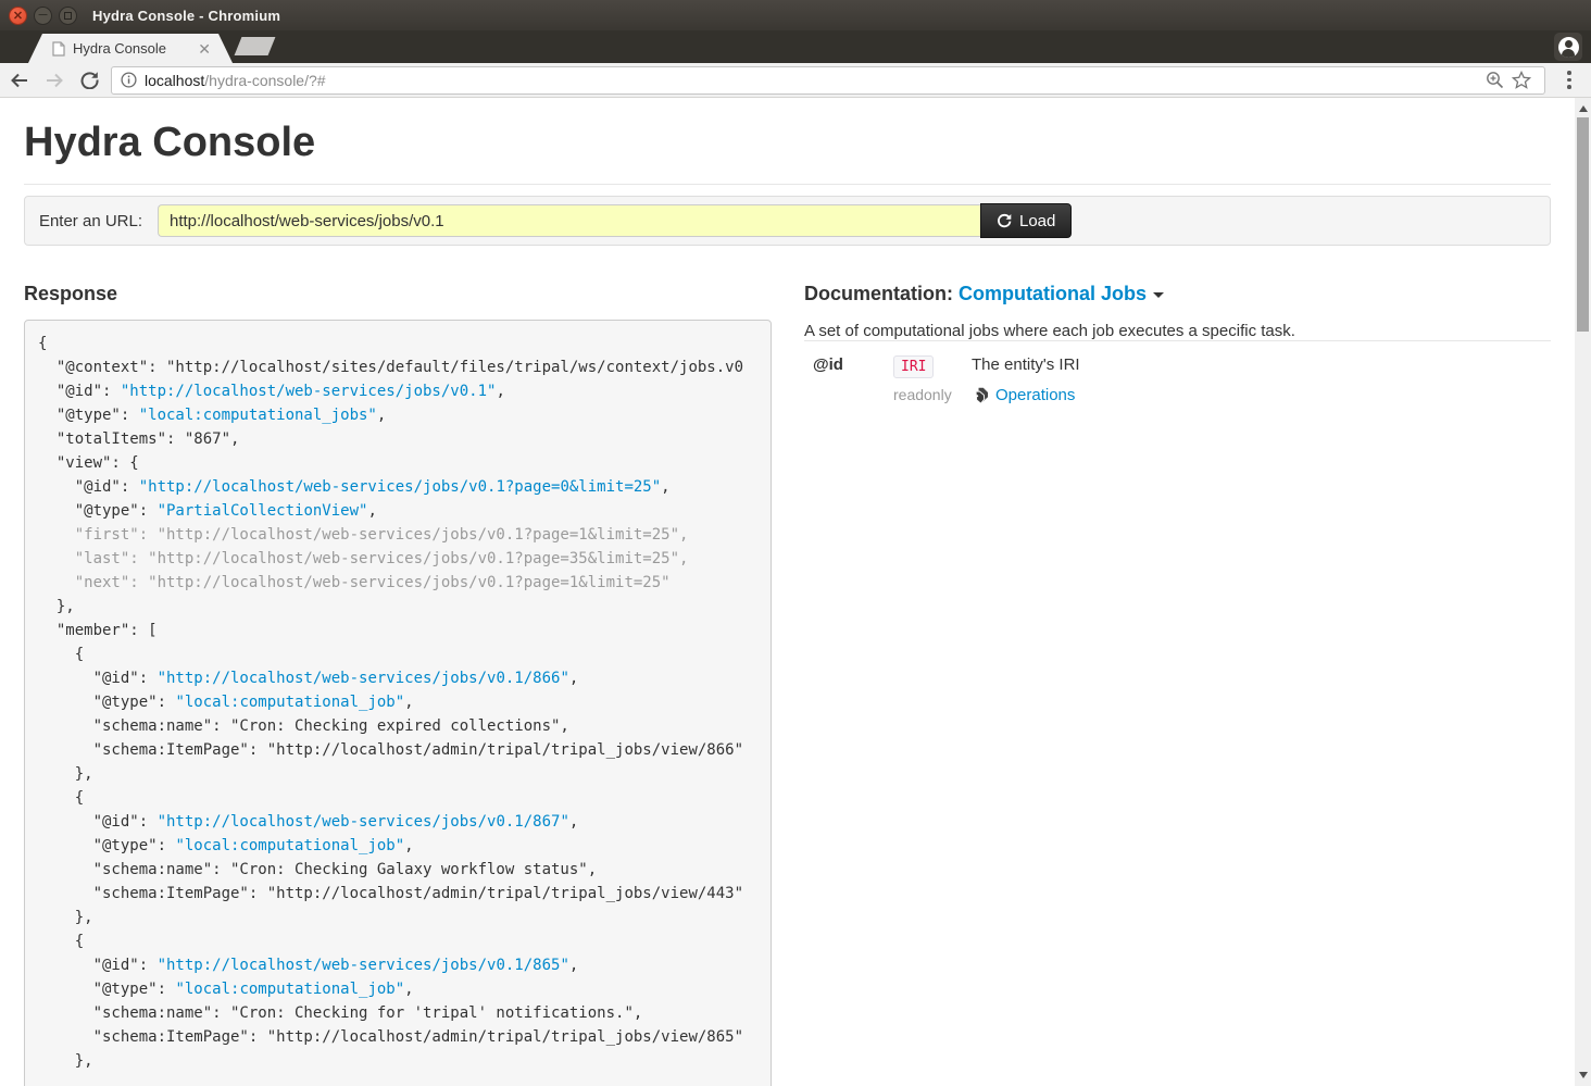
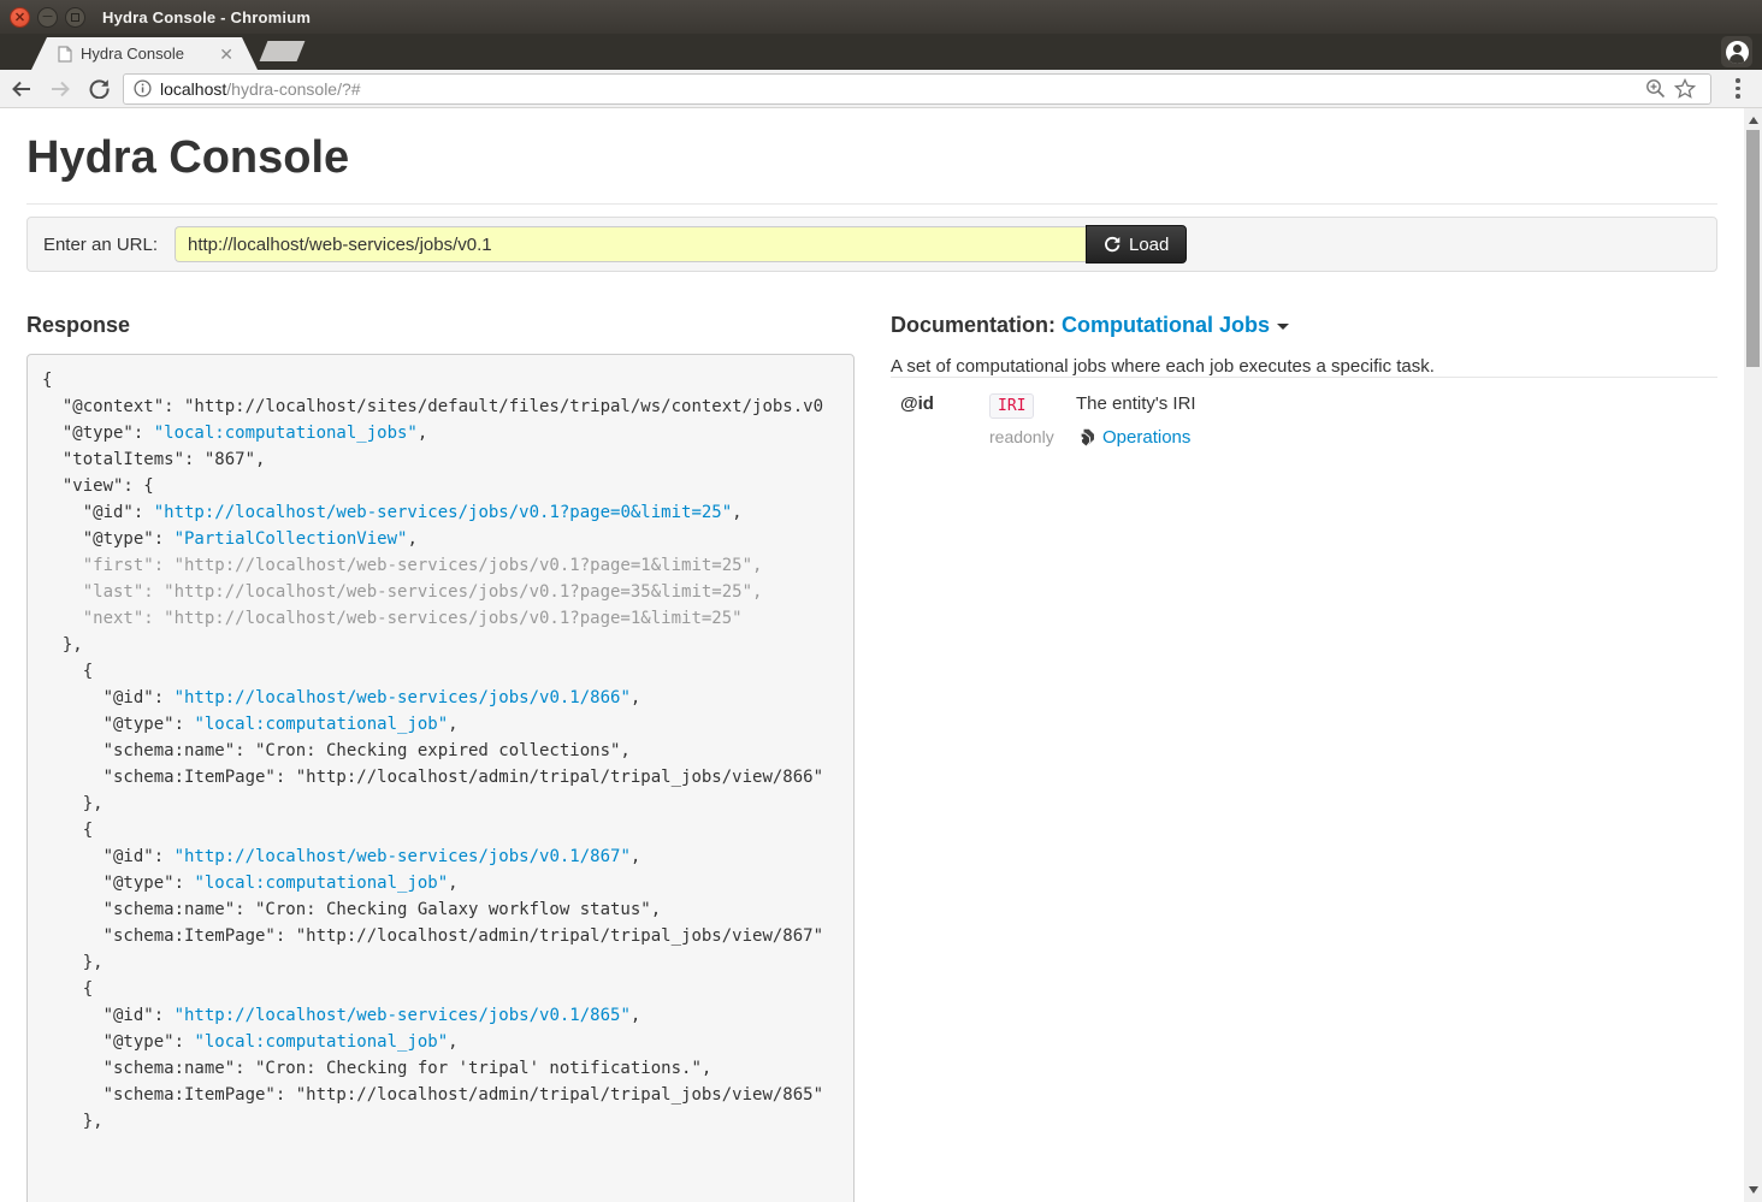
  ✕
  ─
  Hydra Console - Chromium
  Hydra Console
  ✕
  localhost
  /hydra-console/?#
  Hydra Console
  Enter an URL:
  http://localhost/web-services/jobs/v0.1
  Load
  Response
  {
  "@context": "http://localhost/sites/default/files/tripal/ws/context/jobs.v0
- "@id": "http://localhost/web-services/jobs/v0.1",
  "@type": "local:computational_jobs",
  "totalItems": "867",
  "view": {
  "@id": "http://localhost/web-services/jobs/v0.1?page=0&limit=25",
  "@type": "PartialCollectionView",
  "first": "http://localhost/web-services/jobs/v0.1?page=1&limit=25",
  "last": "http://localhost/web-services/jobs/v0.1?page=35&limit=25",
  "next": "http://localhost/web-services/jobs/v0.1?page=1&limit=25"
  },
- "member": [
  {
  "@id": "http://localhost/web-services/jobs/v0.1/866",
  "@type": "local:computational_job",
  "schema:name": "Cron: Checking expired collections",
  "schema:ItemPage": "http://localhost/admin/tripal/tripal_jobs/view/866"
  },
  {
  "@id": "http://localhost/web-services/jobs/v0.1/867",
  "@type": "local:computational_job",
  "schema:name": "Cron: Checking Galaxy workflow status",
- "schema:ItemPage": "http://localhost/admin/tripal/tripal_jobs/view/443"
+ "schema:ItemPage": "http://localhost/admin/tripal/tripal_jobs/view/867"
  },
  {
  "@id": "http://localhost/web-services/jobs/v0.1/865",
  "@type": "local:computational_job",
  "schema:name": "Cron: Checking for 'tripal' notifications.",
  "schema:ItemPage": "http://localhost/admin/tripal/tripal_jobs/view/865"
  },
  Documentation: Computational Jobs
  A set of computational jobs where each job executes a specific task.
  @id
  IRI
  The entity's IRI
  readonly
  Operations
